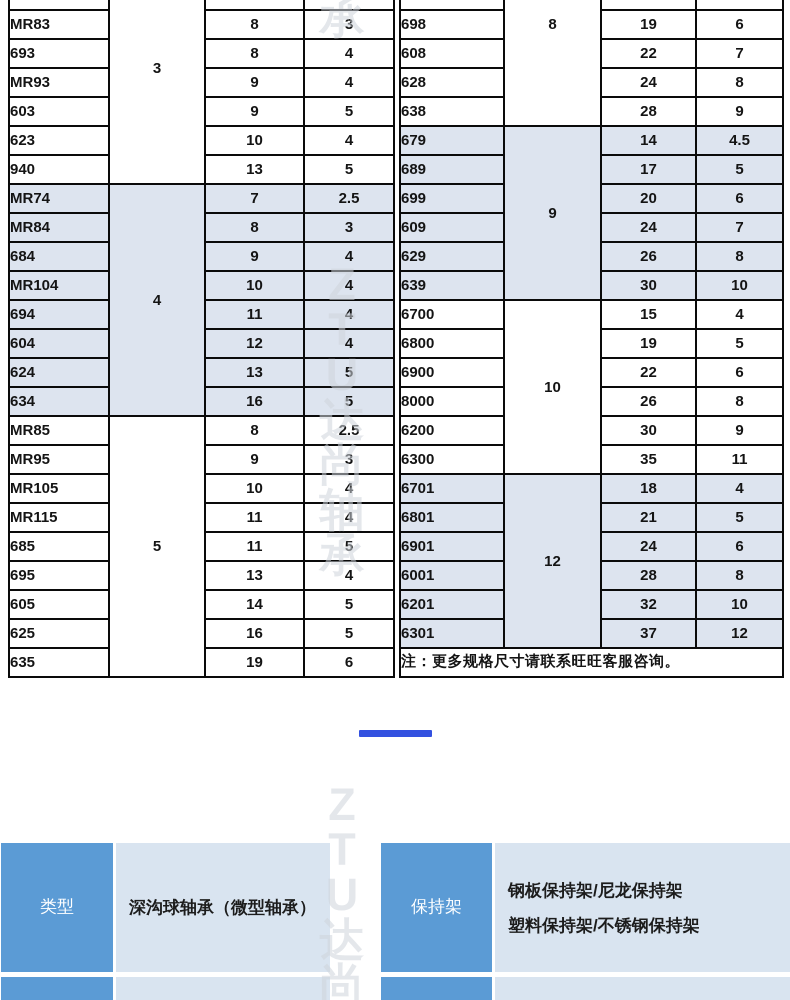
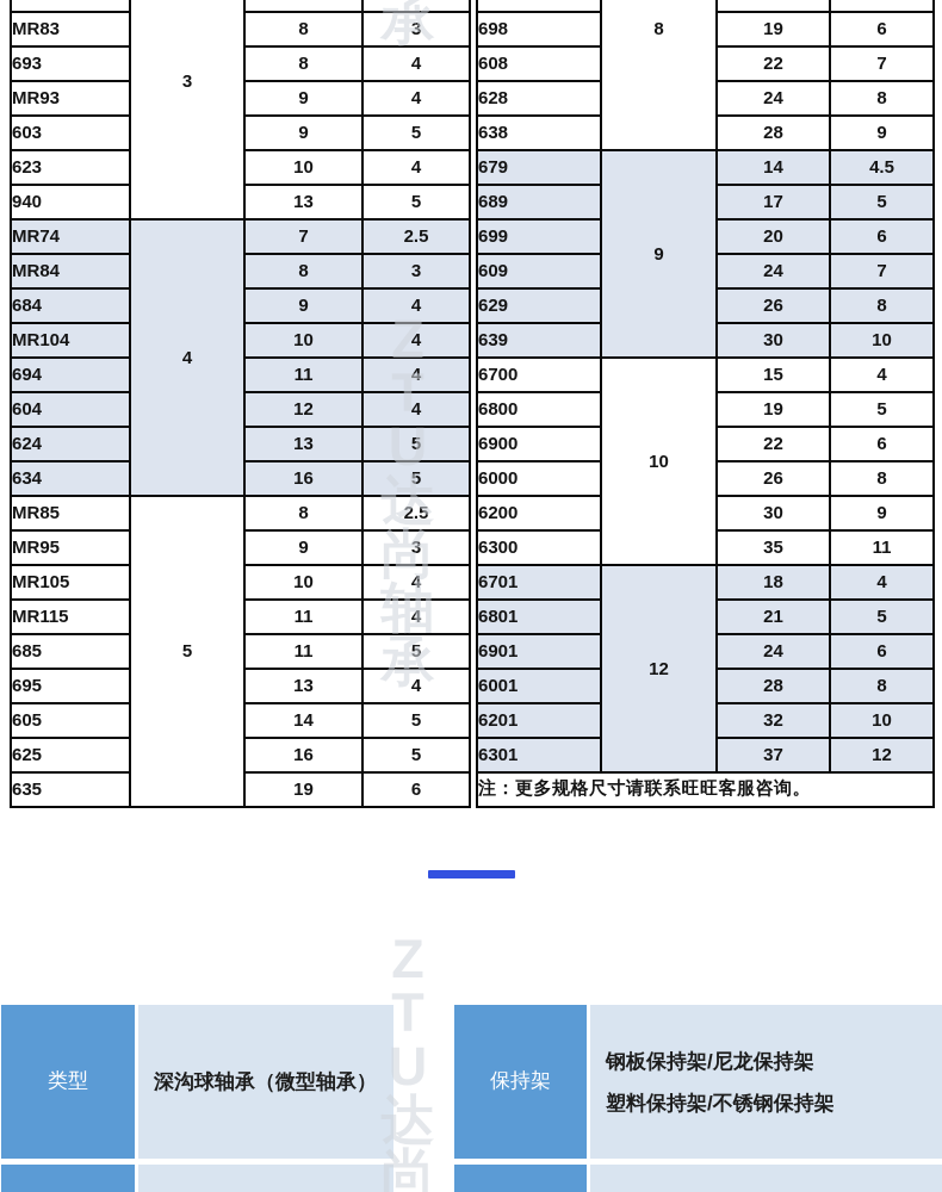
  	3
  MR83	8	3
  693	8	4
  MR93	9	4
  603	9	5
  623	10	4
  940	13	5
  MR74	4	7	2.5
  MR84	8	3
  684	9	4
  MR104	10	4
  694	11	4
  604	12	4
  624	13	5
  634	16	5
  MR85	5	8	2.5
  MR95	9	3
  MR105	10	4
  MR115	11	4
  685	11	5
  695	13	4
  605	14	5
  625	16	5
  635	19	6
  	8
  698	19	6
  608	22	7
  628	24	8
  638	28	9
  679	9	14	4.5
  689	17	5
  699	20	6
  609	24	7
  629	26	8
  639	30	10
  6700	10	15	4
  6800	19	5
  6900	22	6
- 8000	26	8
+ 6000	26	8
  6200	30	9
  6300	35	11
  6701	12	18	4
  6801	21	5
  6901	24	6
  6001	28	8
  6201	32	10
  6301	37	12
  注：更多规格尺寸请联系旺旺客服咨询。
  类型
  深沟球轴承（微型轴承）
  保持架
  钢板保持架/尼龙保持架
  塑料保持架/不锈钢保持架
  承
  Z
  T
  U
  达
  尚
  轴
  承
  Z
  T
  U
  达
  尚
